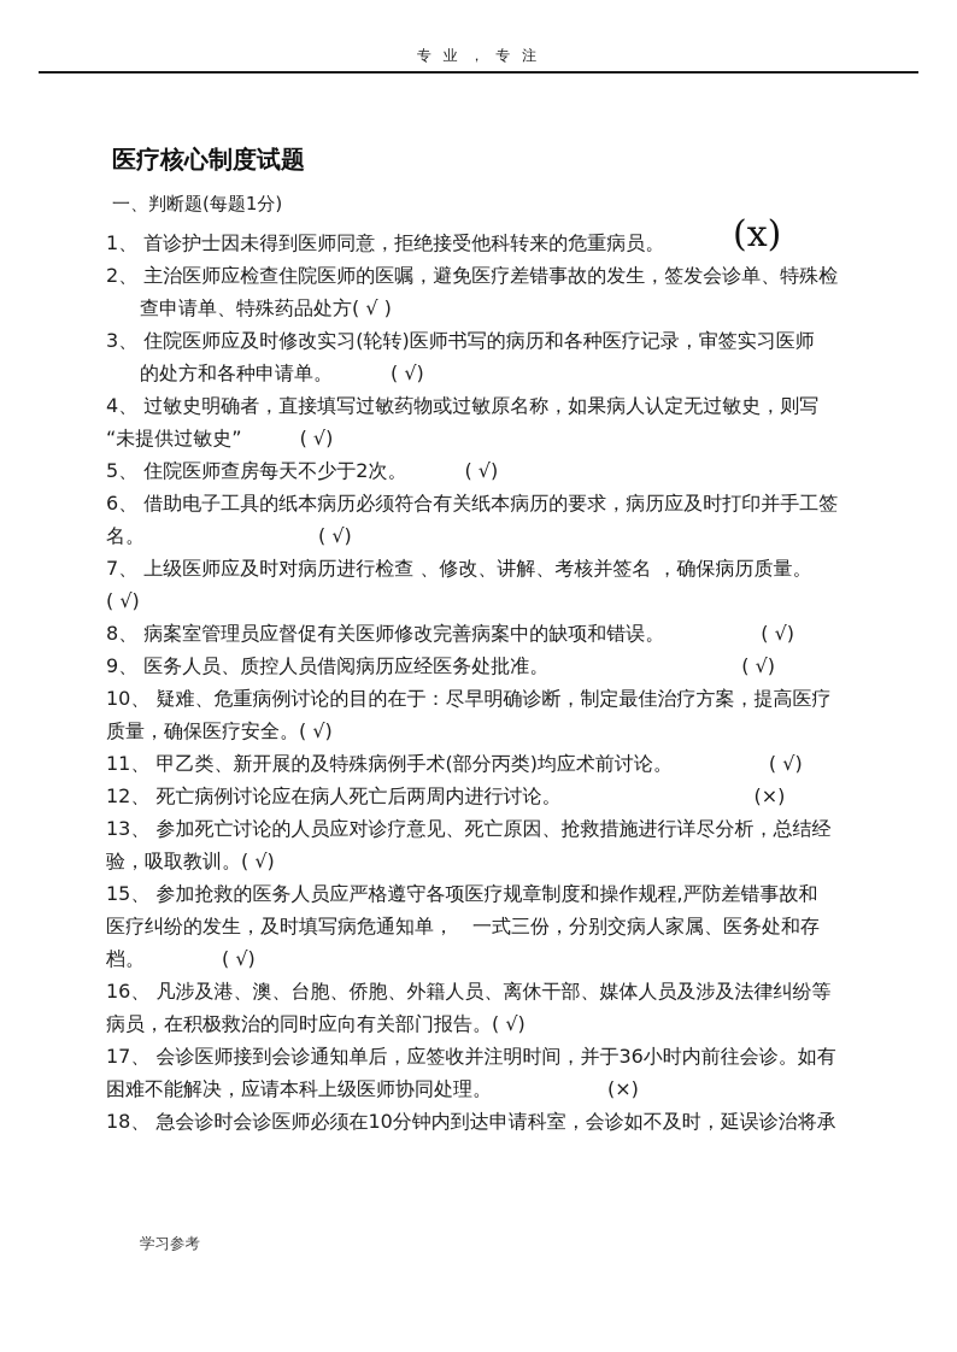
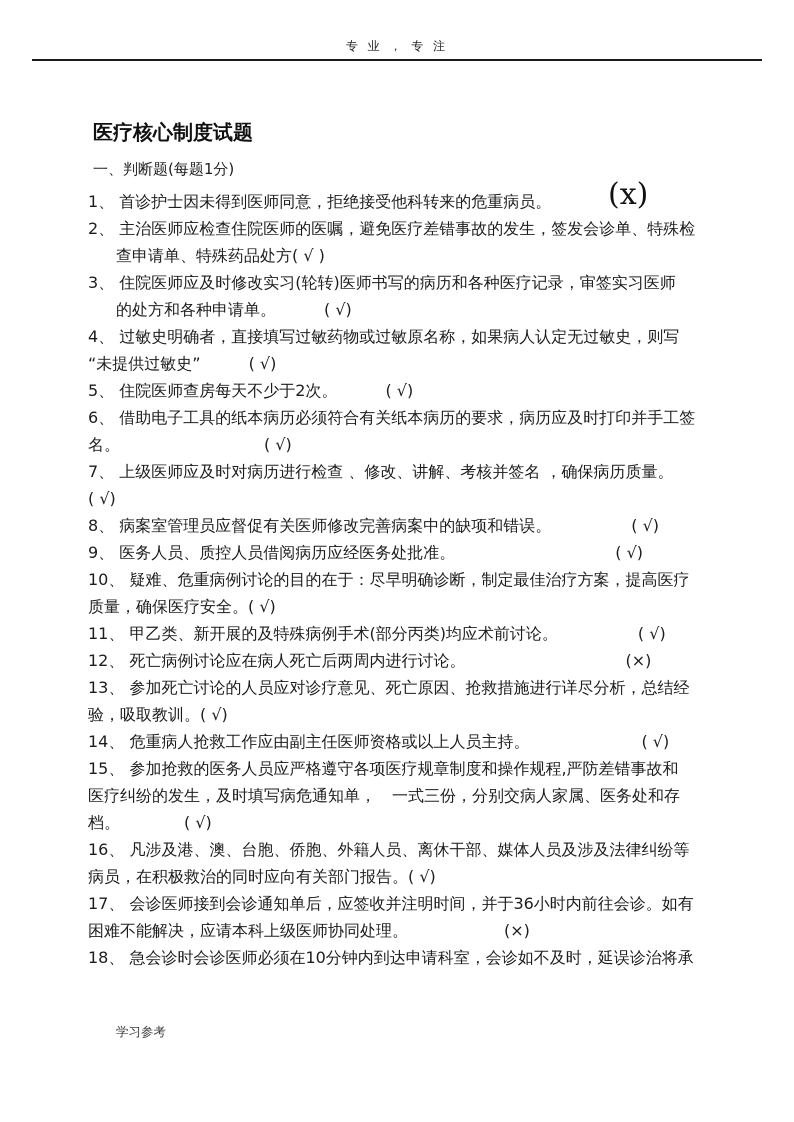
  专 业 ， 专 注
  医疗核心制度试题
  一、判断题(每题1分)
  1、 首诊护士因未得到医师同意，拒绝接受他科转来的危重病员。
  (x)
  2、 主治医师应检查住院医师的医嘱，避免医疗差错事故的发生，签发会诊单、特殊检
  查申请单、特殊药品处方( √ )
  3、 住院医师应及时修改实习(轮转)医师书写的病历和各种医疗记录，审签实习医师
  的处方和各种申请单。 ( √)
  4、 过敏史明确者，直接填写过敏药物或过敏原名称，如果病人认定无过敏史，则写
  “未提供过敏史” ( √)
  5、 住院医师查房每天不少于2次。 ( √)
  6、 借助电子工具的纸本病历必须符合有关纸本病历的要求，病历应及时打印并手工签
  名。 ( √)
  7、 上级医师应及时对病历进行检查 、修改、讲解、考核并签名 ，确保病历质量。
  ( √)
  8、 病案室管理员应督促有关医师修改完善病案中的缺项和错误。 ( √)
  9、 医务人员、质控人员借阅病历应经医务处批准。 ( √)
  10、 疑难、危重病例讨论的目的在于：尽早明确诊断，制定最佳治疗方案，提高医疗
  质量，确保医疗安全。( √)
  11、 甲乙类、新开展的及特殊病例手术(部分丙类)均应术前讨论。 ( √)
  12、 死亡病例讨论应在病人死亡后两周内进行讨论。 (×)
  13、 参加死亡讨论的人员应对诊疗意见、死亡原因、抢救措施进行详尽分析，总结经
  验，吸取教训。( √)
+ 14、 危重病人抢救工作应由副主任医师资格或以上人员主持。 ( √)
  15、 参加抢救的医务人员应严格遵守各项医疗规章制度和操作规程,严防差错事故和
  医疗纠纷的发生，及时填写病危通知单， 一式三份，分别交病人家属、医务处和存
  档。 ( √)
  16、 凡涉及港、澳、台胞、侨胞、外籍人员、离休干部、媒体人员及涉及法律纠纷等
  病员，在积极救治的同时应向有关部门报告。( √)
  17、 会诊医师接到会诊通知单后，应签收并注明时间，并于36小时内前往会诊。如有
  困难不能解决，应请本科上级医师协同处理。 (×)
  18、 急会诊时会诊医师必须在10分钟内到达申请科室，会诊如不及时，延误诊治将承
  学习参考
